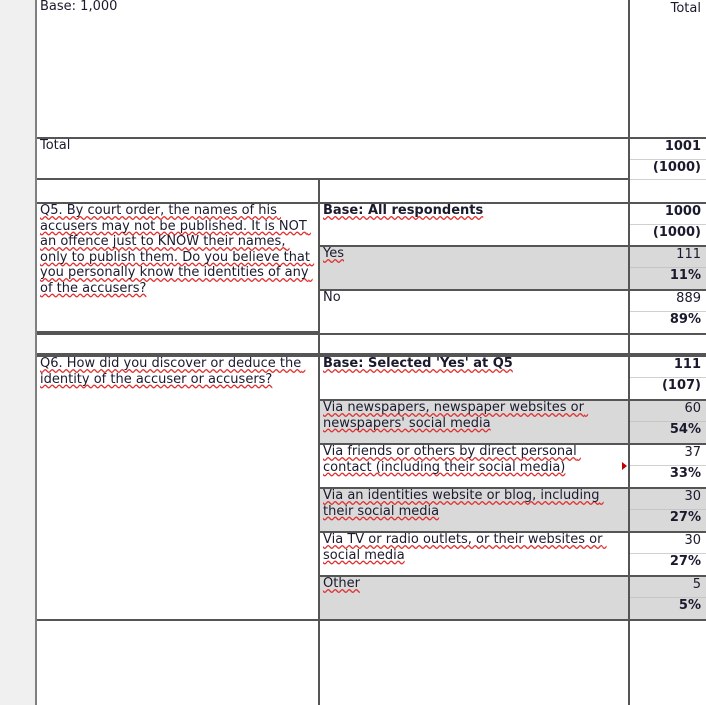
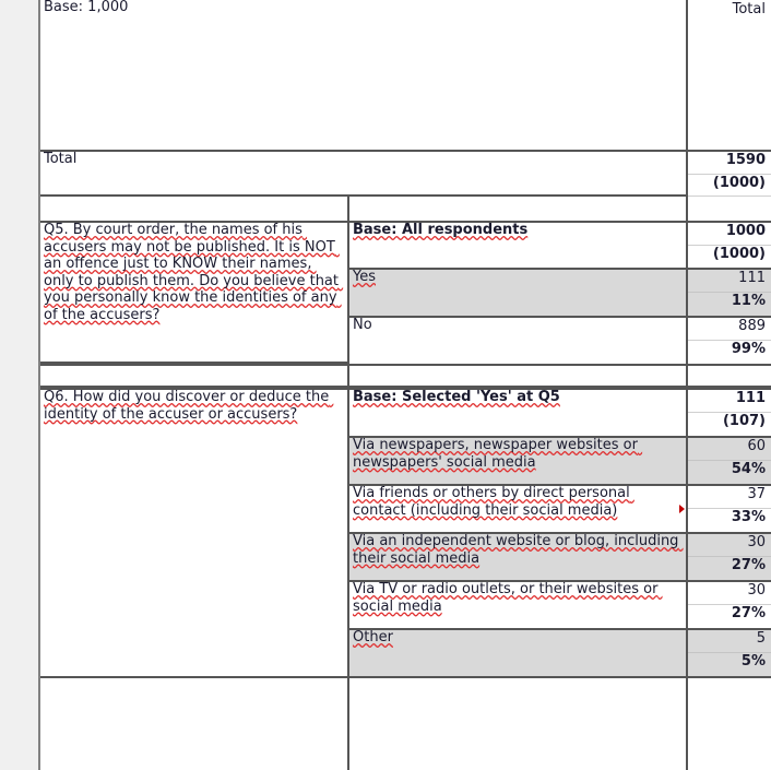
  Base: 1,000
  Total
  Total
- 1001
+ 1590
  (1000)
  Q5. By court order, the names of his accusers may not be published. It is NOT an offence just to KNOW their names, only to publish them. Do you believe that you personally know the identities of any of the accusers?
  Base: All respondents
  1000
  (1000)
  Yes
  111
  11%
  No
  889
- 89%
+ 99%
  Q6. How did you discover or deduce the identity of the accuser or accusers?
  Base: Selected 'Yes' at Q5
  111
  (107)
  Via newspapers, newspaper websites or newspapers' social media
  60
  54%
  Via friends or others by direct personal contact (including their social media)
  37
  33%
- Via an identities website or blog, including their social media
+ Via an independent website or blog, including their social media
  30
  27%
  Via TV or radio outlets, or their websites or social media
  30
  27%
  Other
  5
  5%
